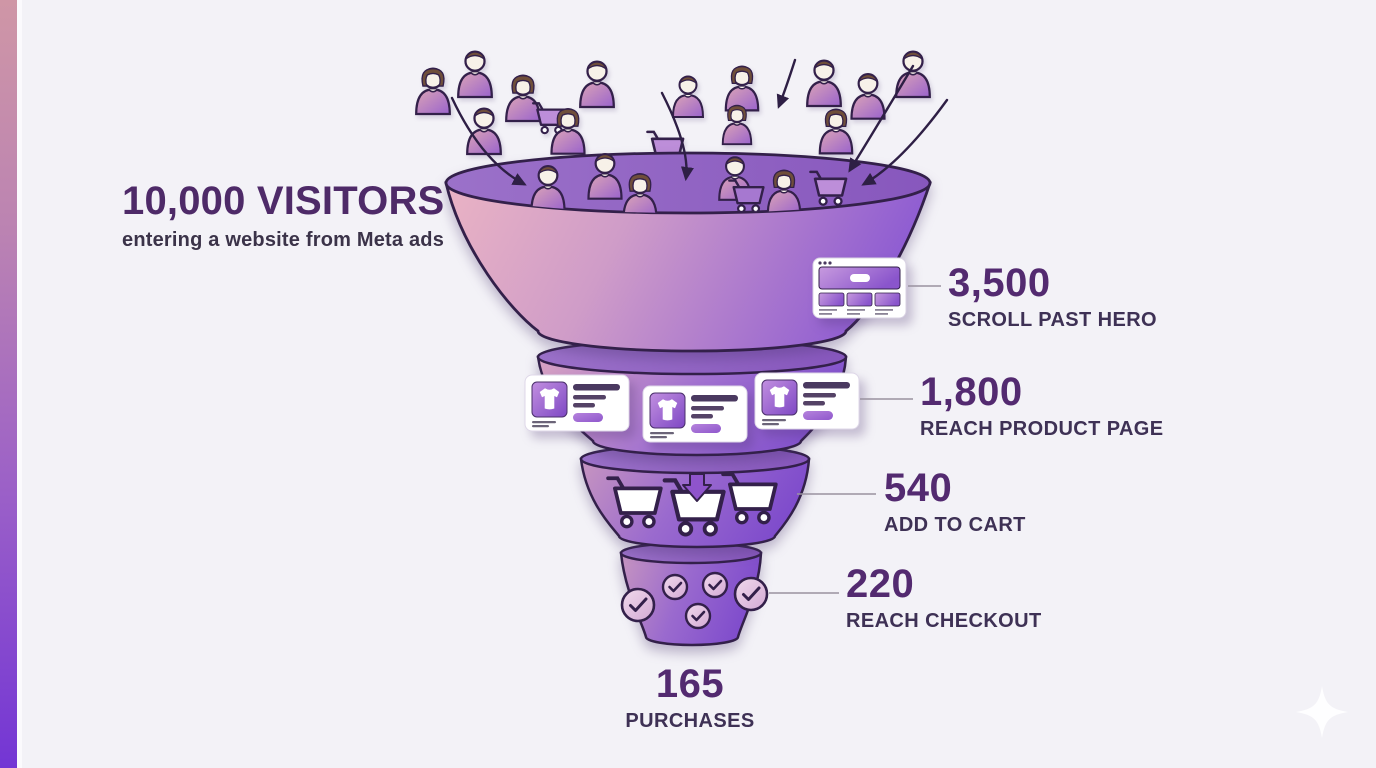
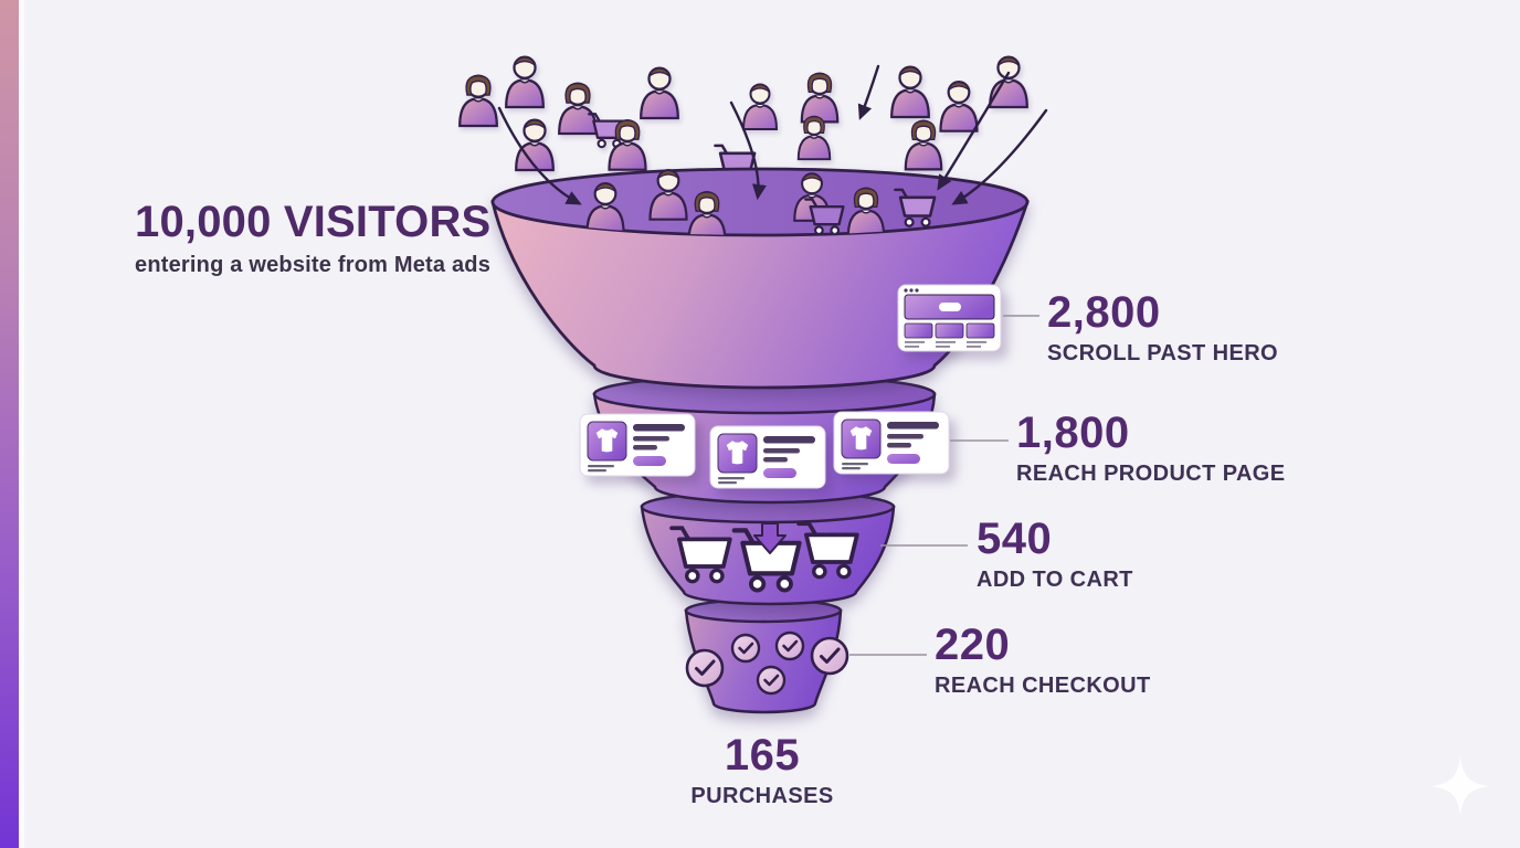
  10,000 VISITORS
  entering a website from Meta ads
- 3,500
+ 2,800
  SCROLL PAST HERO
  1,800
  REACH PRODUCT PAGE
  540
  ADD TO CART
  220
  REACH CHECKOUT
  165
  PURCHASES
